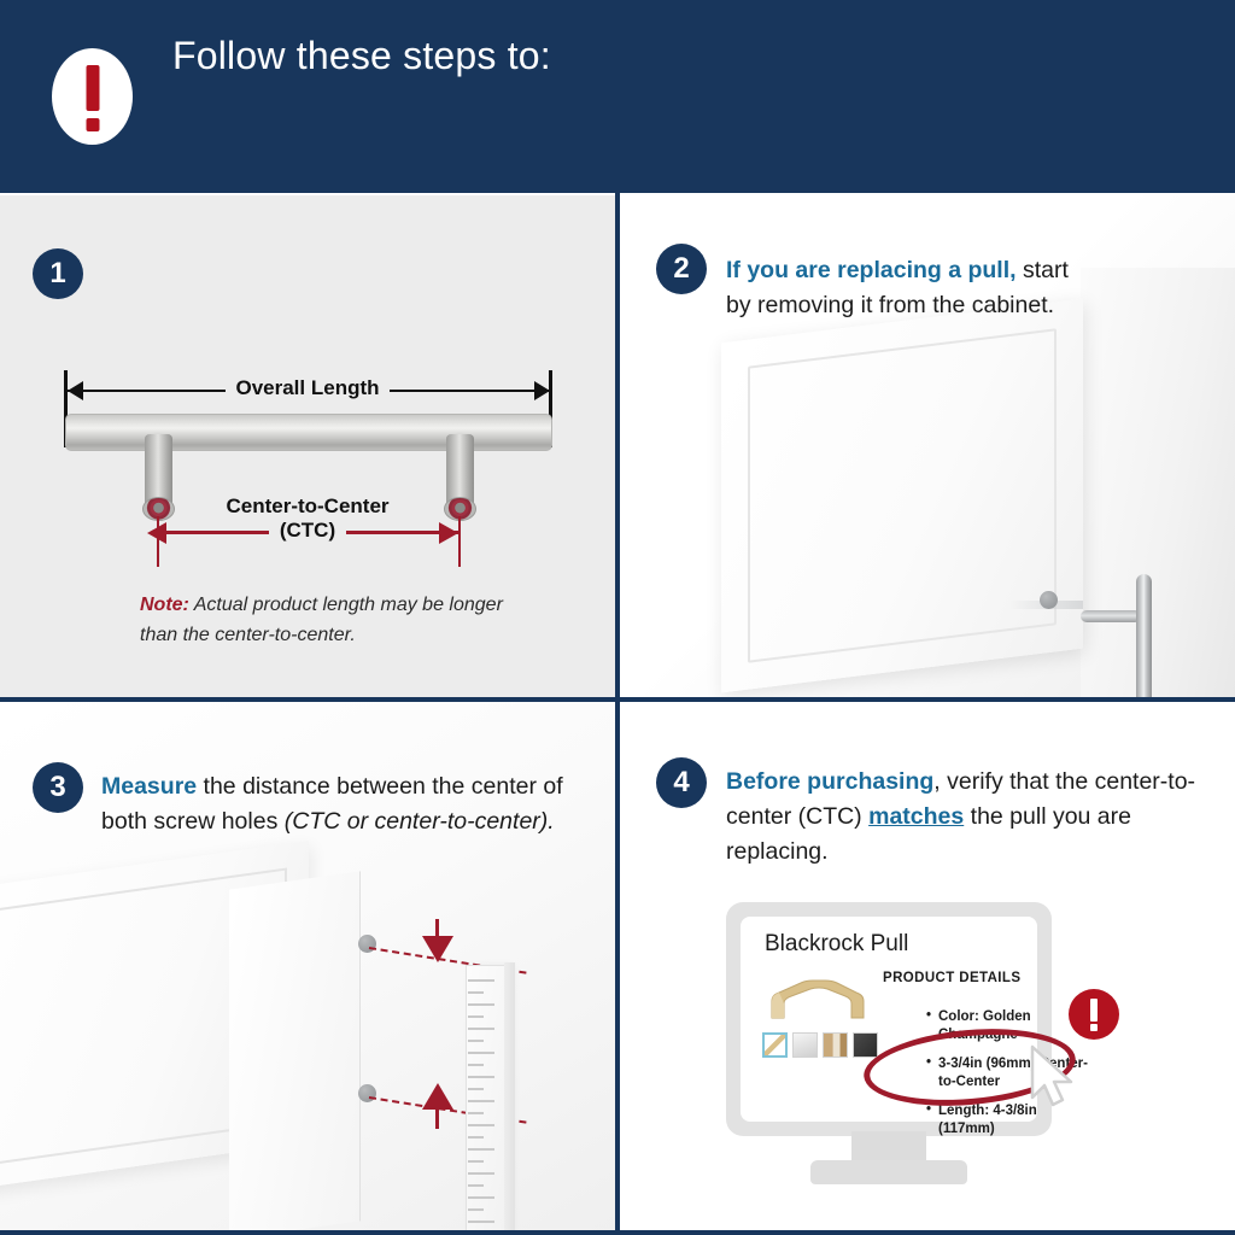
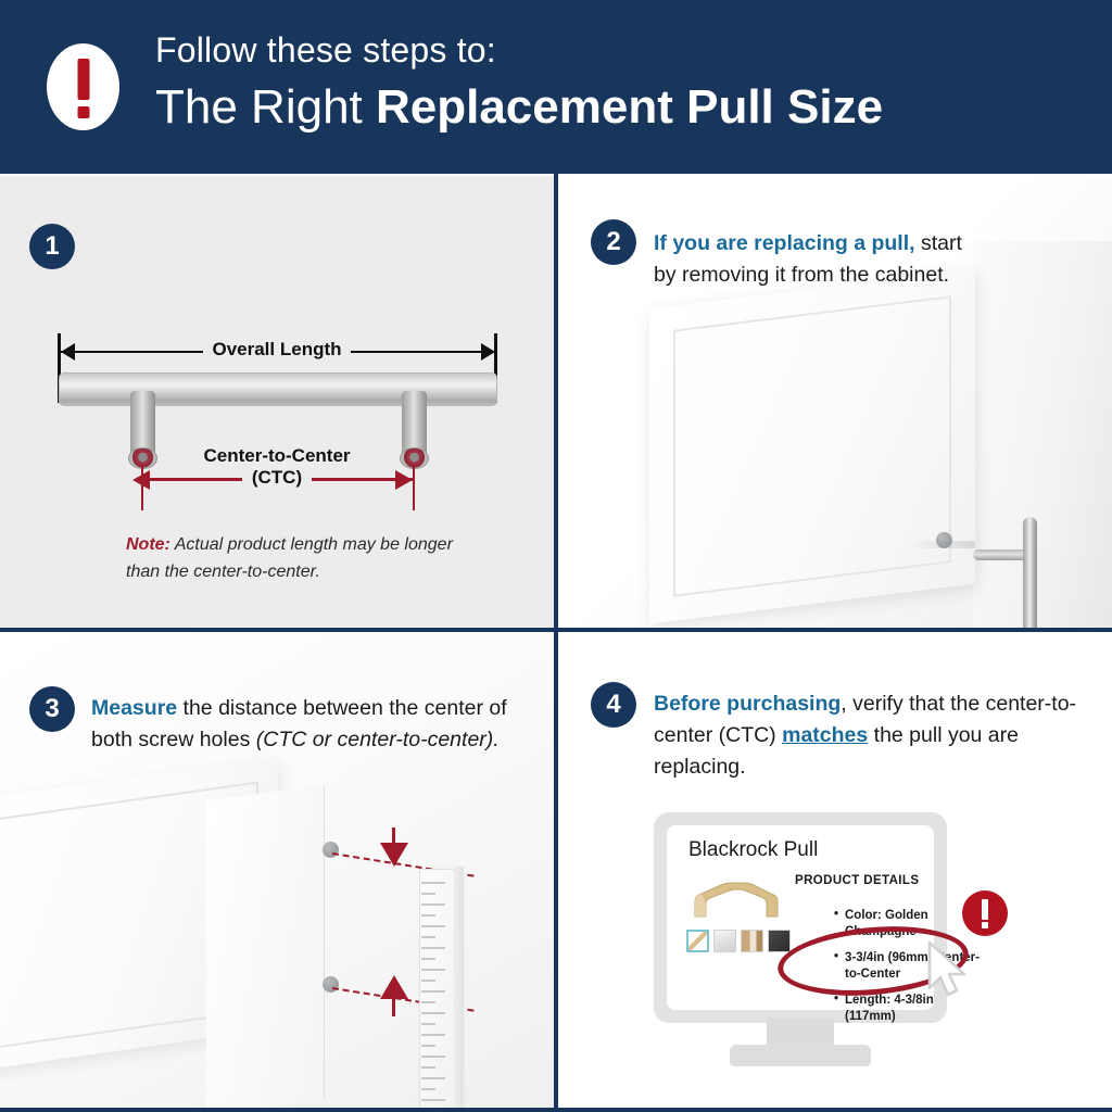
  Follow these steps to:
+ The Right Replacement Pull Size
  1
  Overall Length
  Center-to-Center
  (CTC)
  Note: Actual product length may be longer than the center-to-center.
  2
  If you are replacing a pull, start by removing it from the cabinet.
  3
  Measure the distance between the center of both screw holes (CTC or center-to-center).
  4
  Before purchasing, verify that the center-to-center (CTC) matches the pull you are replacing.
  Blackrock Pull
  PRODUCT DETAILS
  Color: Golden Champagne
  3-3/4in (96mmenter-to-Center
  Length: 4-3/8in (117mm)
